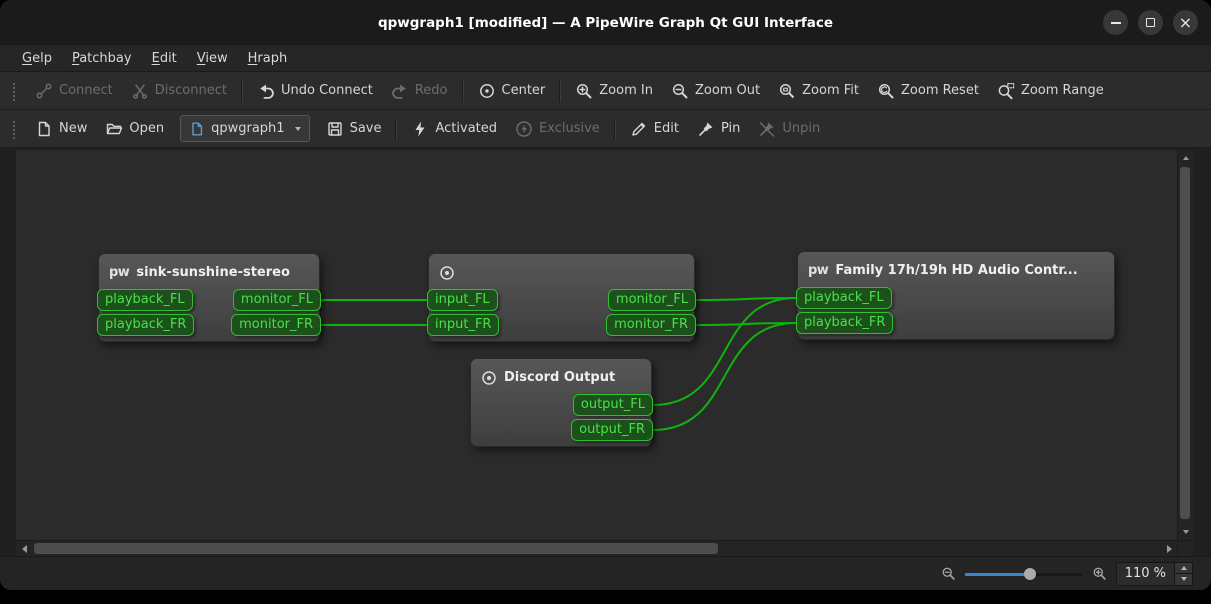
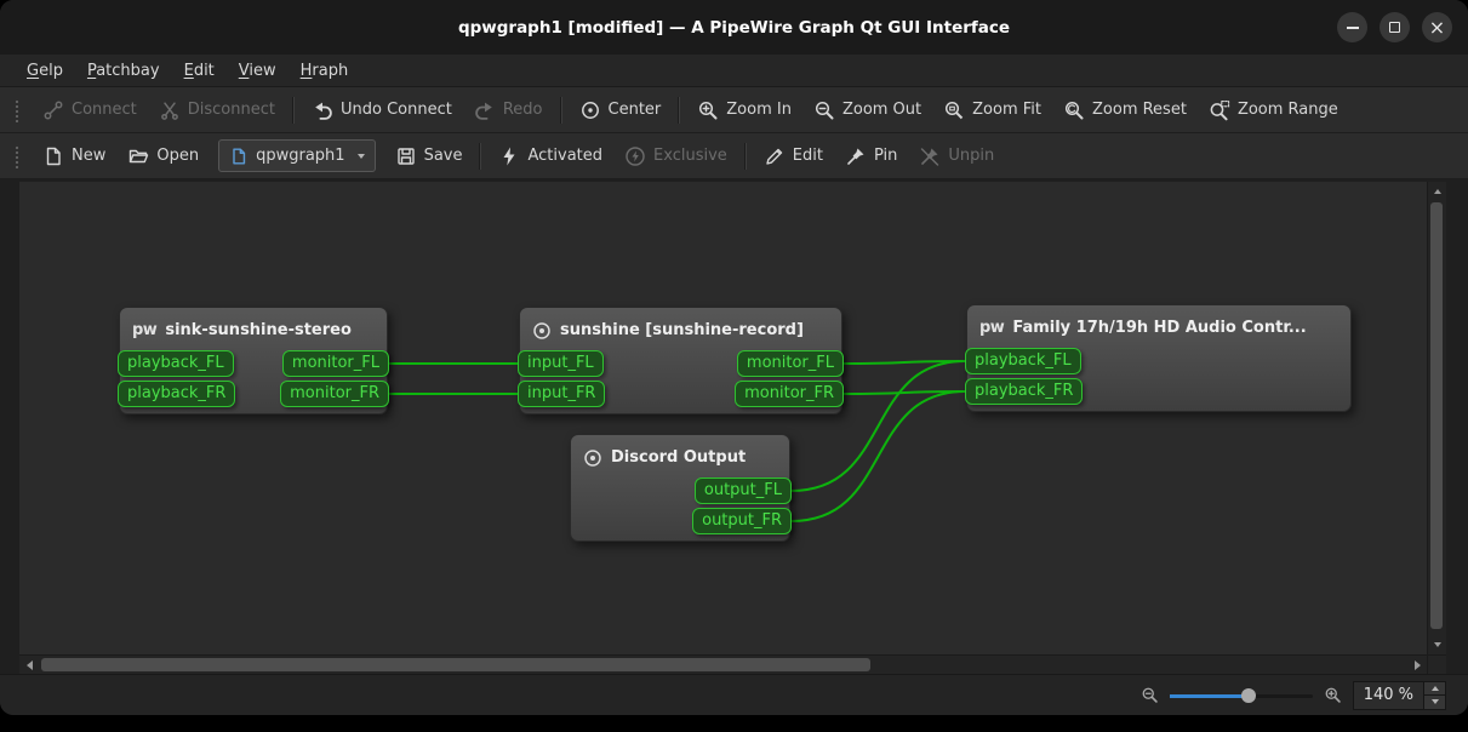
  qpwgraph1 [modified] — A PipeWire Graph Qt GUI Interface
  ×
  Gelp
  Patchbay
  Edit
  View
  Hraph
  Connect
  Disconnect
  Undo Connect
  Redo
  Center
  Zoom In
  Zoom Out
  Zoom Fit
  Zoom Reset
  Zoom Range
  New
  Open
  qpwgraph1
  Save
  Activated
  Exclusive
  Edit
  Pin
  Unpin
  pw
  sink-sunshine-stereo
  playback_FL
  playback_FR
  monitor_FL
  monitor_FR
+ sunshine [sunshine-record]
  input_FL
  input_FR
  monitor_FL
  monitor_FR
  pw
  Family 17h/19h HD Audio Contr...
  playback_FL
  playback_FR
  Discord Output
  output_FL
  output_FR
- 110 %
+ 140 %
